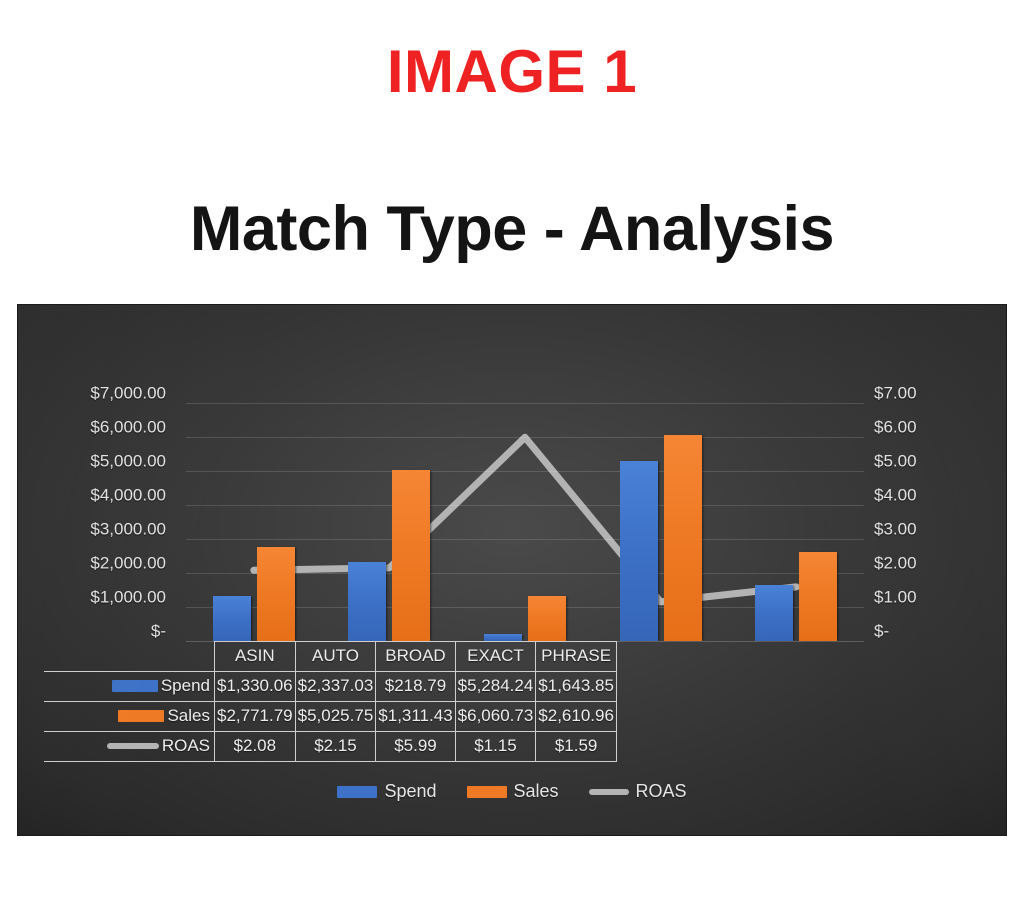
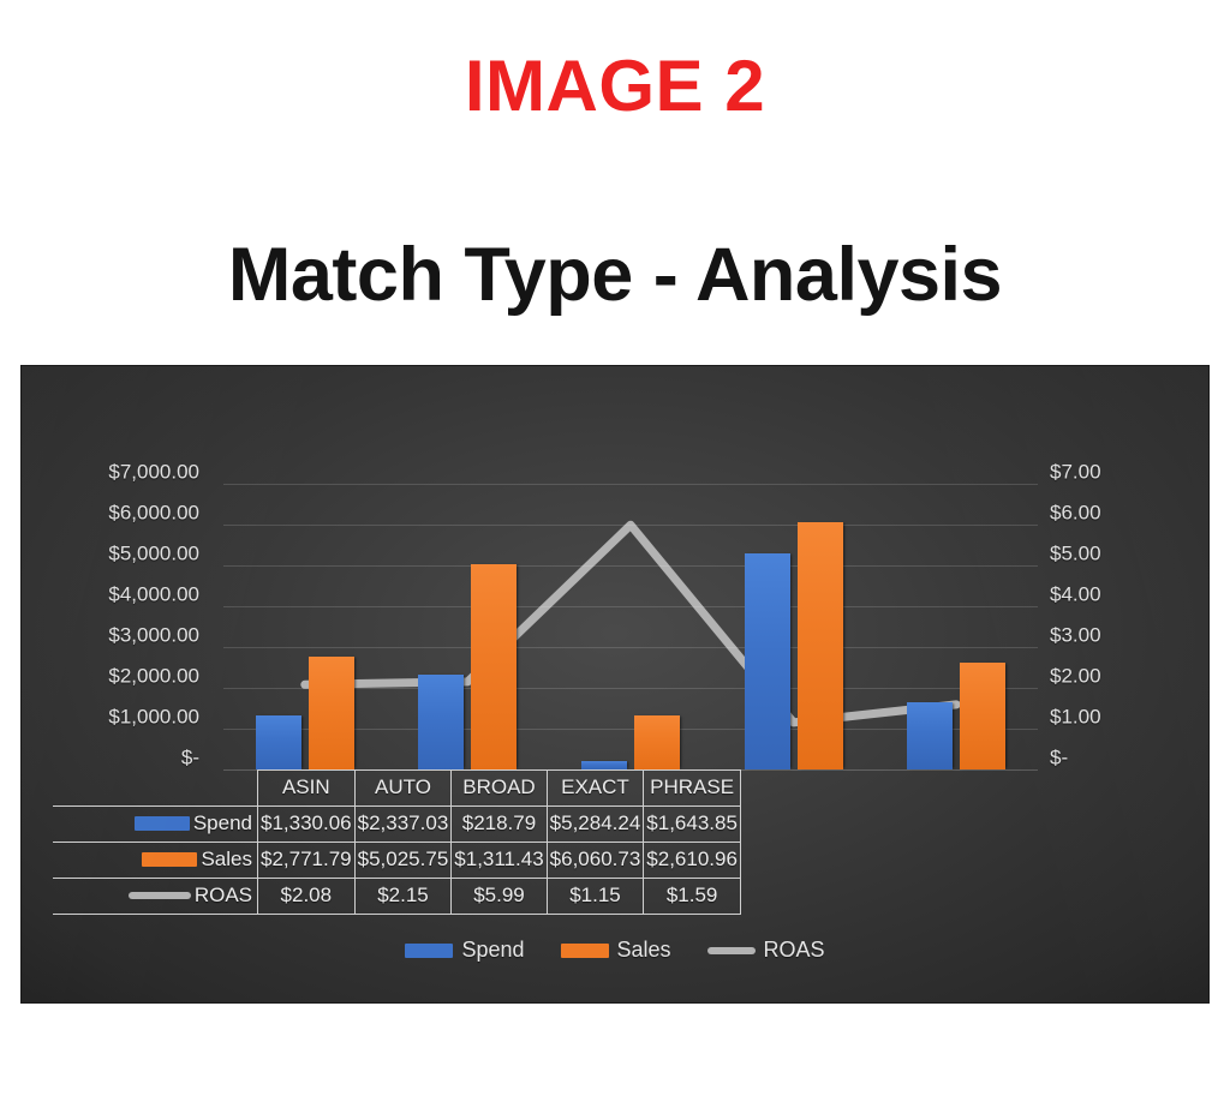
- IMAGE 1
+ IMAGE 2
  Match Type - Analysis
